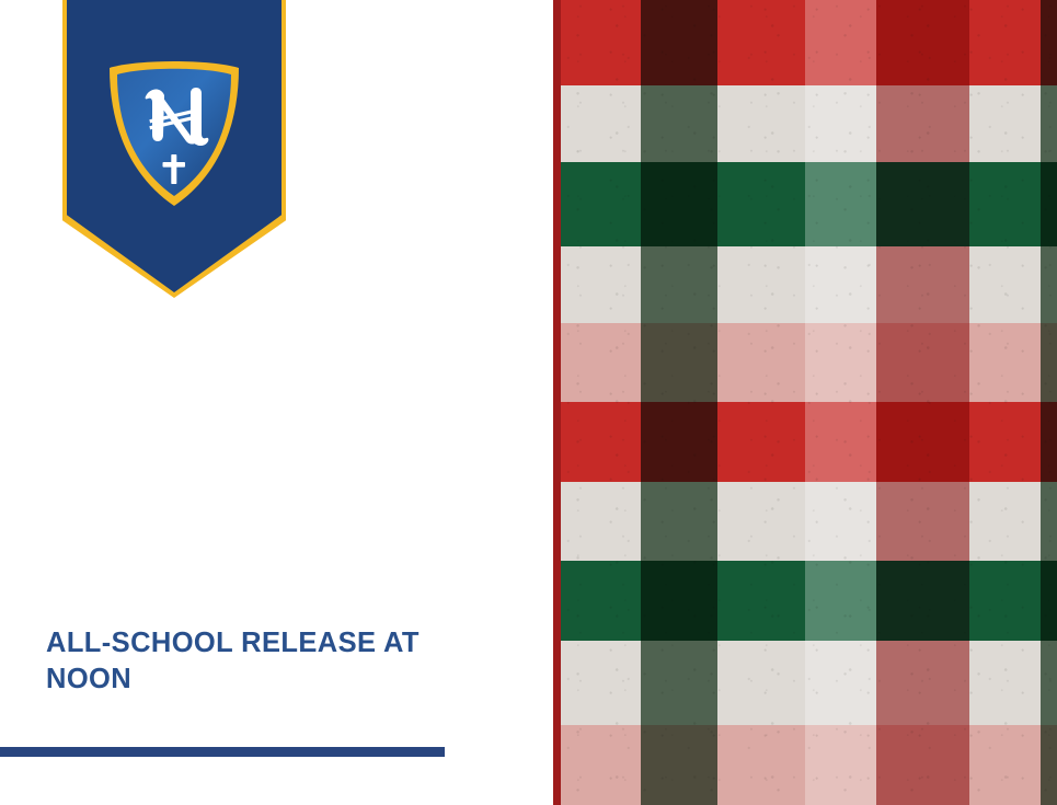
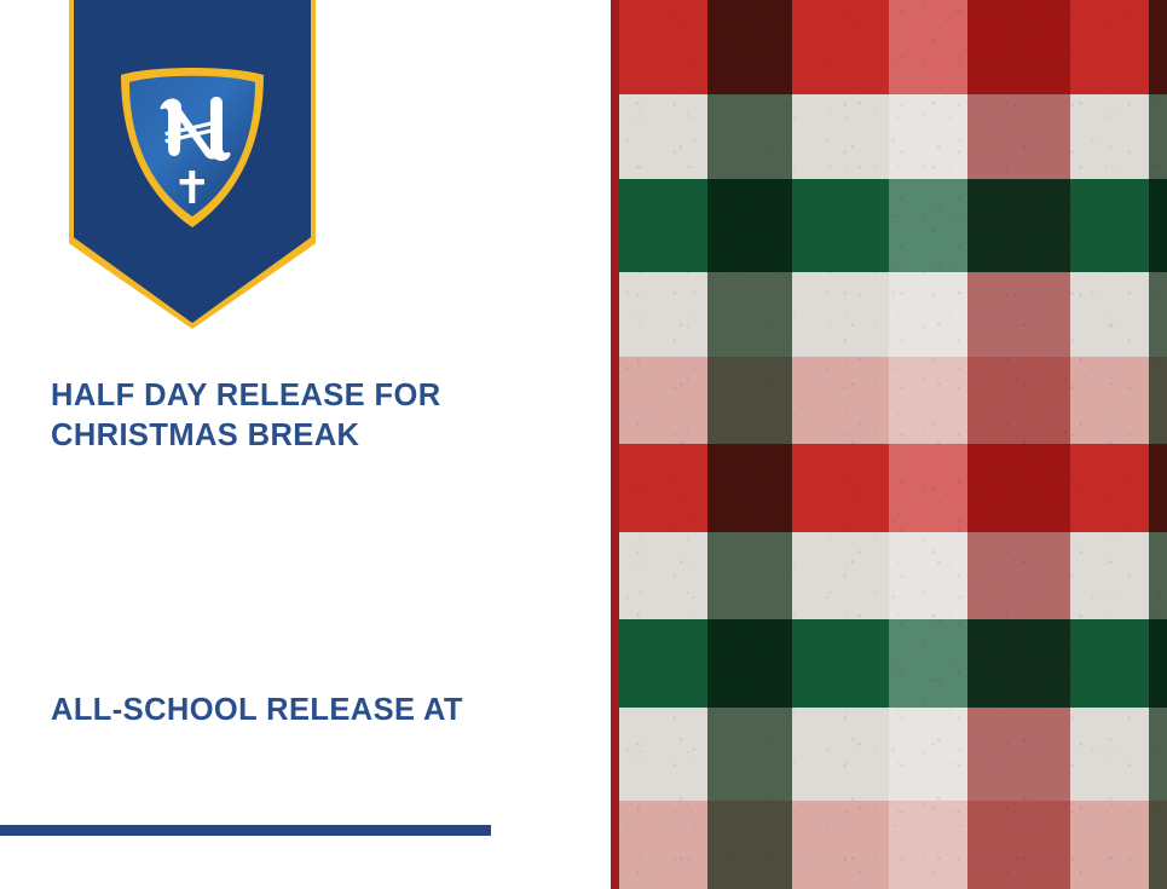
+ HALF DAY RELEASE FOR
+ CHRISTMAS BREAK
  ALL-SCHOOL RELEASE AT
- NOON
